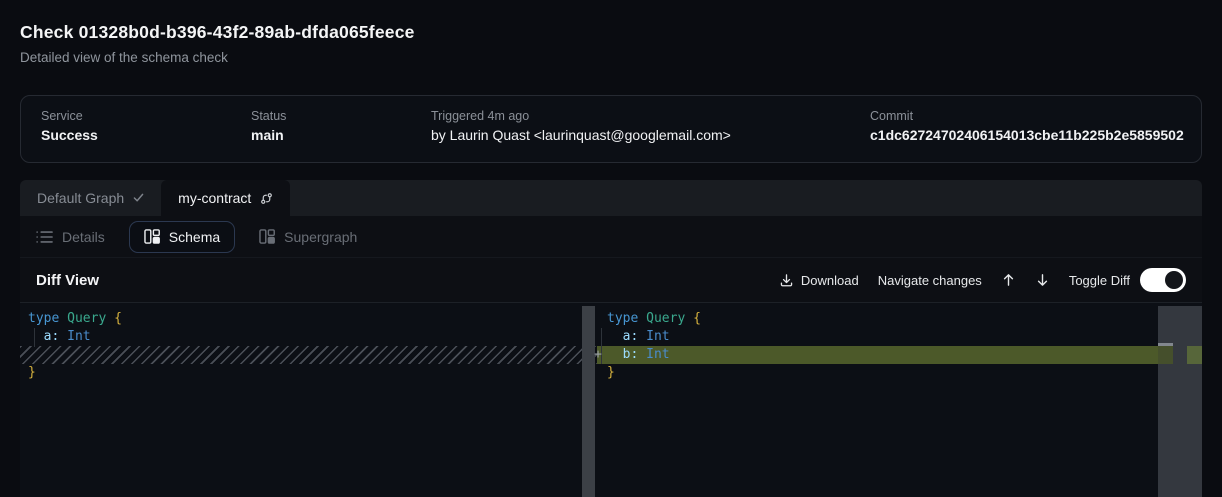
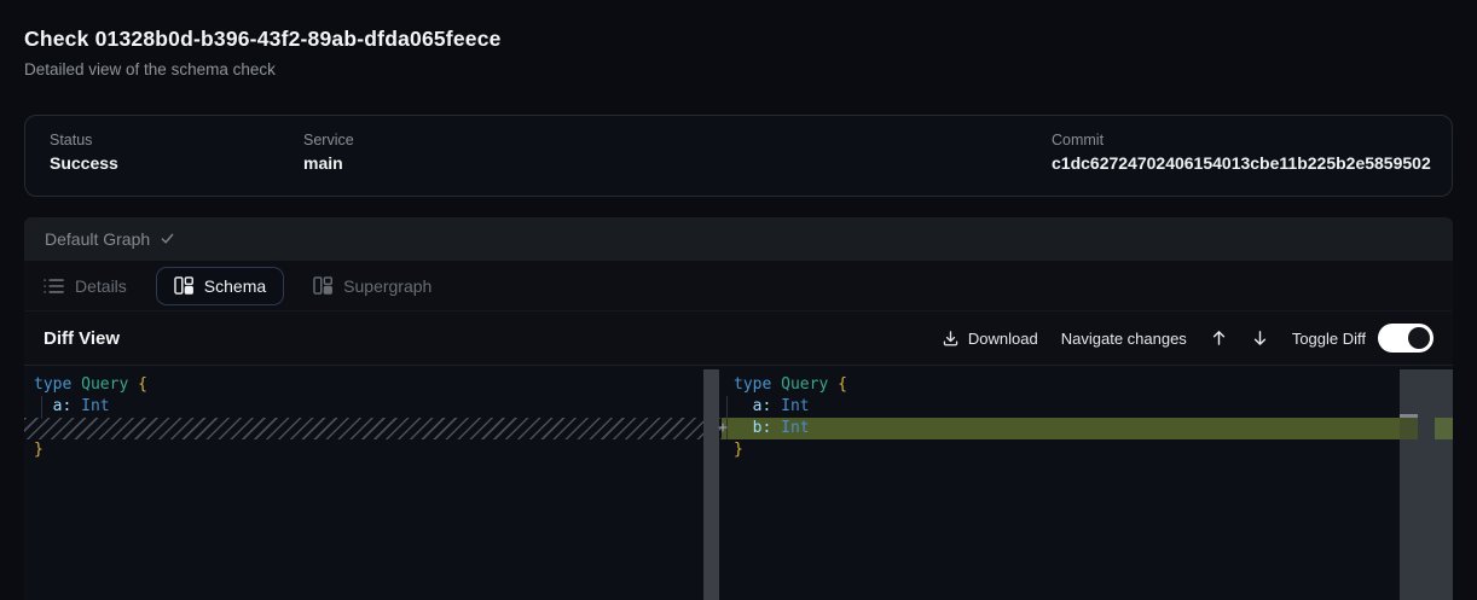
  Check 01328b0d-b396-43f2-89ab-dfda065feece
  Detailed view of the schema check
- Service
+ Status
  Success
- Status
+ Service
  main
- Triggered 4m ago
- by Laurin Quast <laurinquast@googlemail.com>
  Commit
  c1dc62724702406154013cbe11b225b2e5859502
  Default Graph
- my-contract
  Details
  Schema
  Supergraph
  Diff View
  Download
  Navigate changes
  Toggle Diff
  +
  type Query {
  a: Int
  }
  type Query {
  a: Int
  b: Int
  }
